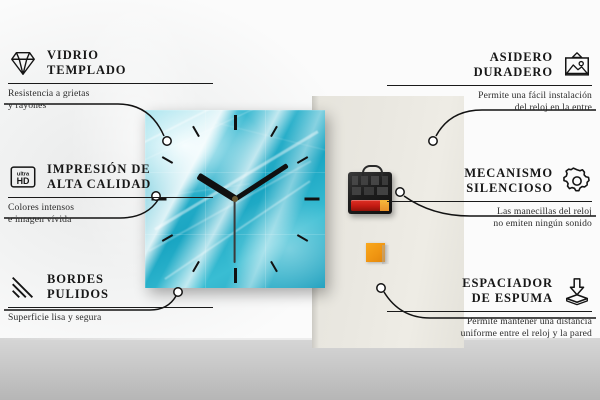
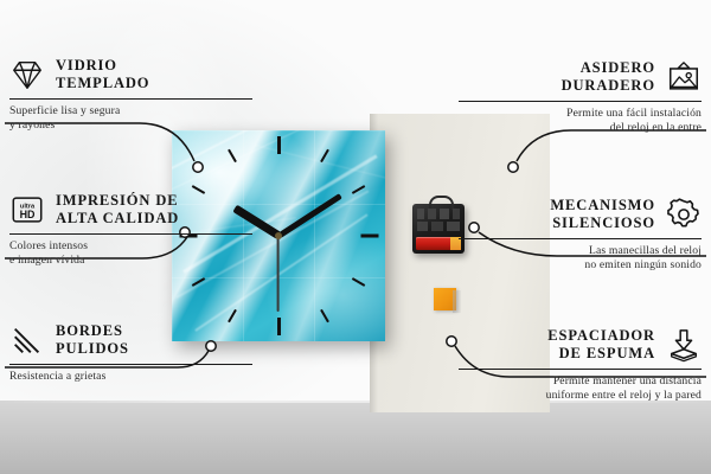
  VIDRIO
  TEMPLADO
- Resistencia a grietas
+ Superficie lisa y segura
  y rayones
  HD
  IMPRESIÓN DE
  ALTA CALIDAD
  Colores intensos
  e imagen vívida
  BORDES
  PULIDOS
- Superficie lisa y segura
+ Resistencia a grietas
  ASIDERO
  DURADERO
  Permite una fácil instalación
  del reloj en la entre
  MECANISMO
  SILENCIOSO
  Las manecillas del reloj
  no emiten ningún sonido
  ESPACIADOR
  DE ESPUMA
  Permite mantener una distancia
  uniforme entre el reloj y la pared
